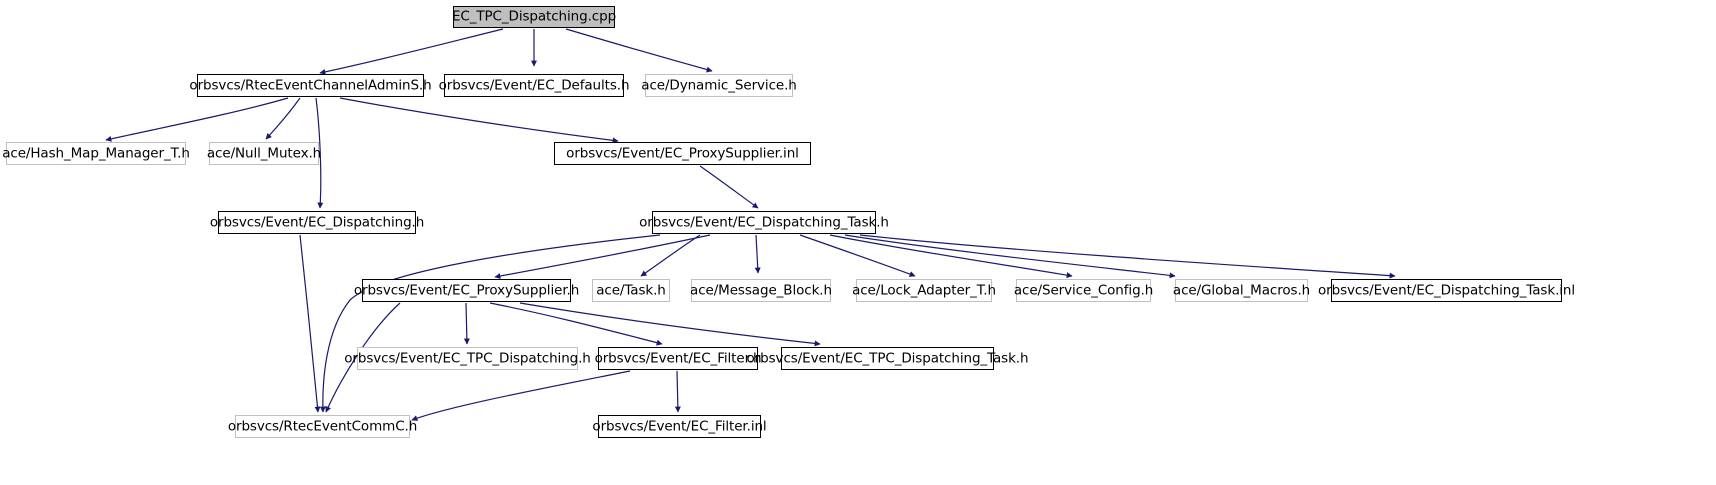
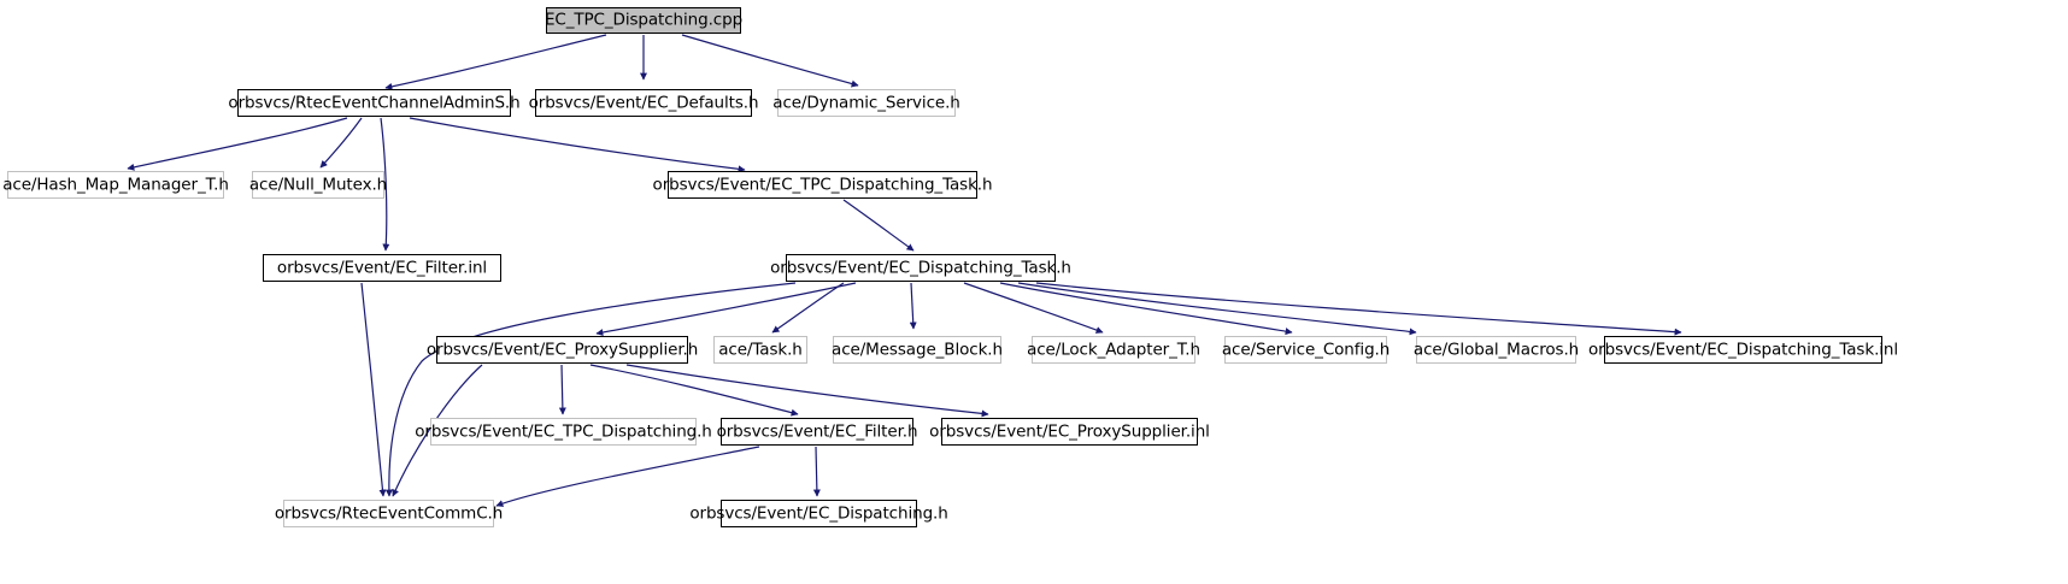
  EC_TPC_Dispatching.cpp
  orbsvcs/RtecEventChannelAdminS.h
  orbsvcs/Event/EC_Defaults.h
  ace/Dynamic_Service.h
  ace/Hash_Map_Manager_T.h
  ace/Null_Mutex.h
- orbsvcs/Event/EC_ProxySupplier.inl
+ orbsvcs/Event/EC_TPC_Dispatching_Task.h
- orbsvcs/Event/EC_Dispatching.h
+ orbsvcs/Event/EC_Filter.inl
  orbsvcs/Event/EC_Dispatching_Task.h
  orbsvcs/Event/EC_ProxySupplier.h
  ace/Task.h
  ace/Message_Block.h
  ace/Lock_Adapter_T.h
  ace/Service_Config.h
  ace/Global_Macros.h
  orbsvcs/Event/EC_Dispatching_Task.inl
  orbsvcs/Event/EC_TPC_Dispatching.h
  orbsvcs/Event/EC_Filter.h
- orbsvcs/Event/EC_TPC_Dispatching_Task.h
+ orbsvcs/Event/EC_ProxySupplier.inl
  orbsvcs/RtecEventCommC.h
- orbsvcs/Event/EC_Filter.inl
+ orbsvcs/Event/EC_Dispatching.h
